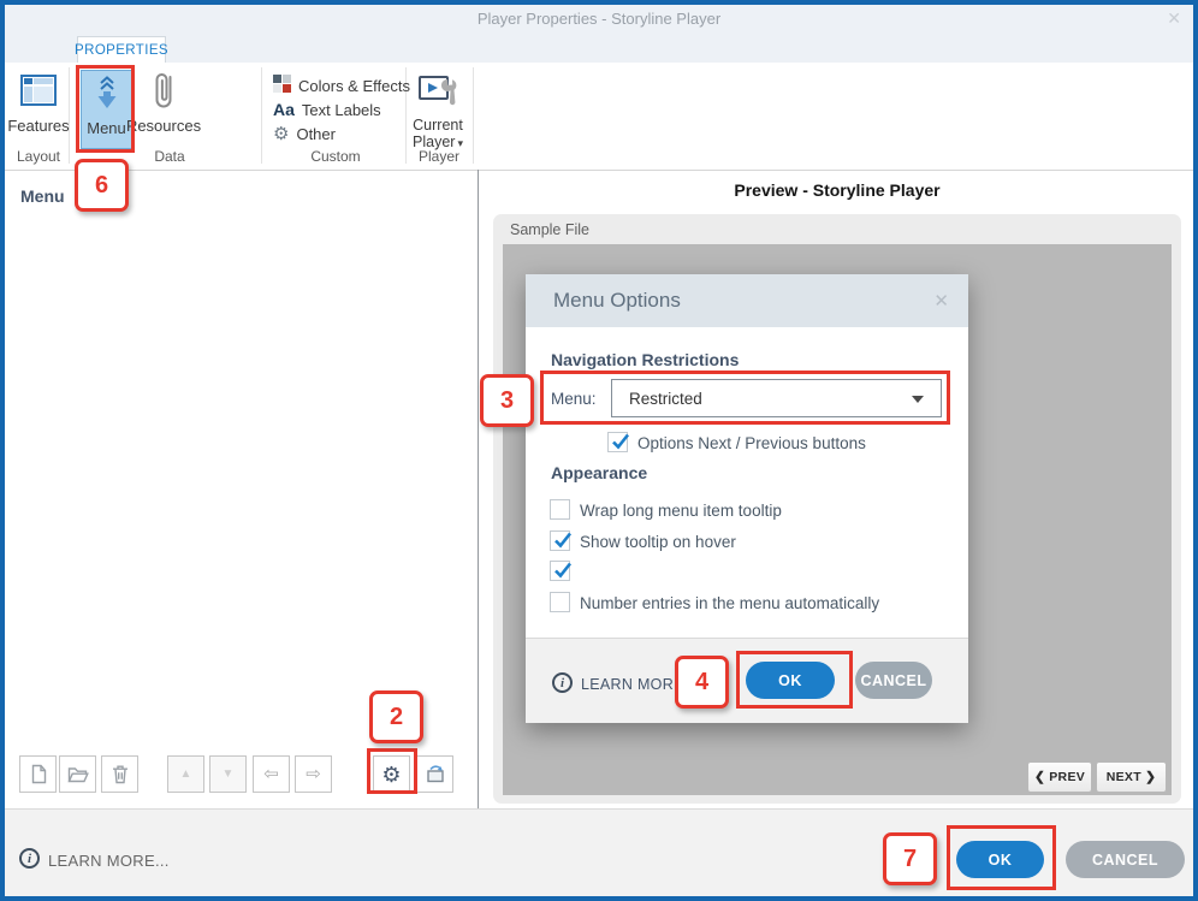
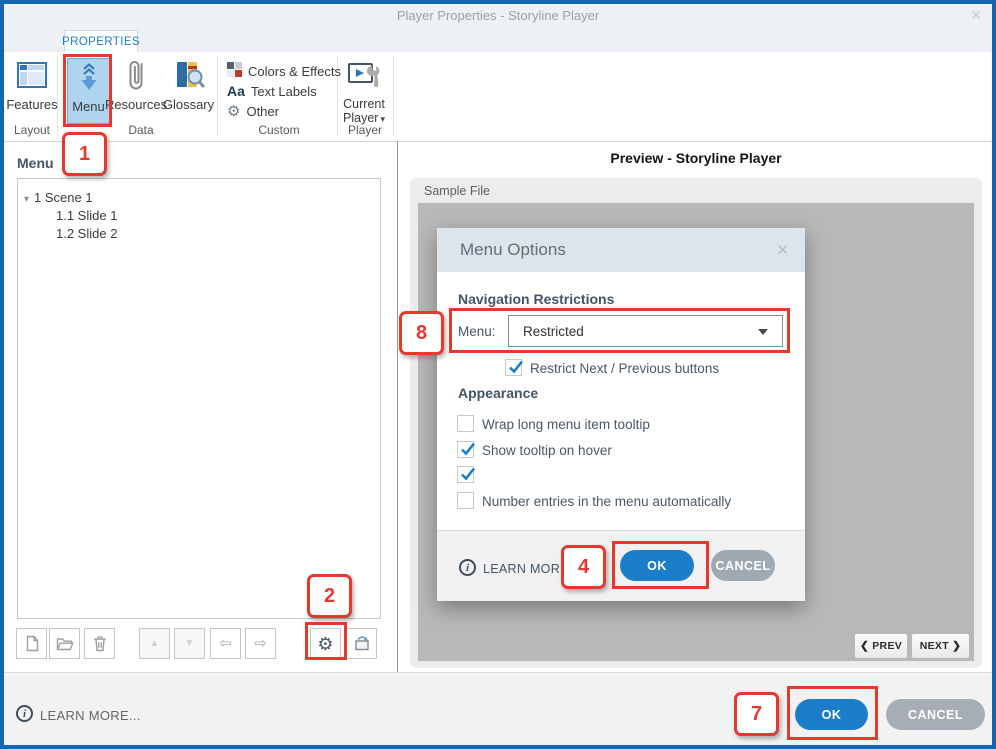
  Player Properties - Storyline Player
  ✕
  PROPERTIES
  Features
  Menu
  Resources
+ Glossary
  Colors & Effects
  Aa
  Text Labels
  ⚙
  Other
  Current Player ▾
  Layout
  Data
  Custom
  Player
  Menu
+ ▾ 1 Scene 1
+ 1.1 Slide 1
+ 1.2 Slide 2
  ▲
  ▼
  ⇦
  ⇨
  ⚙
  Preview - Storyline Player
  Sample File
  ❮ PREV
  NEXT ❯
  Menu Options
  ✕
  Navigation Restrictions
  Menu:
  Restricted
- Options Next / Previous buttons
+ Restrict Next / Previous buttons
  Appearance
  Wrap long menu item tooltip
  Show tooltip on hover
  Number entries in the menu automatically
  i
  LEARN MOR
  OK
  CANCEL
  i
  LEARN MORE...
  OK
  CANCEL
- 6
+ 1
  2
- 3
+ 8
  4
  7
